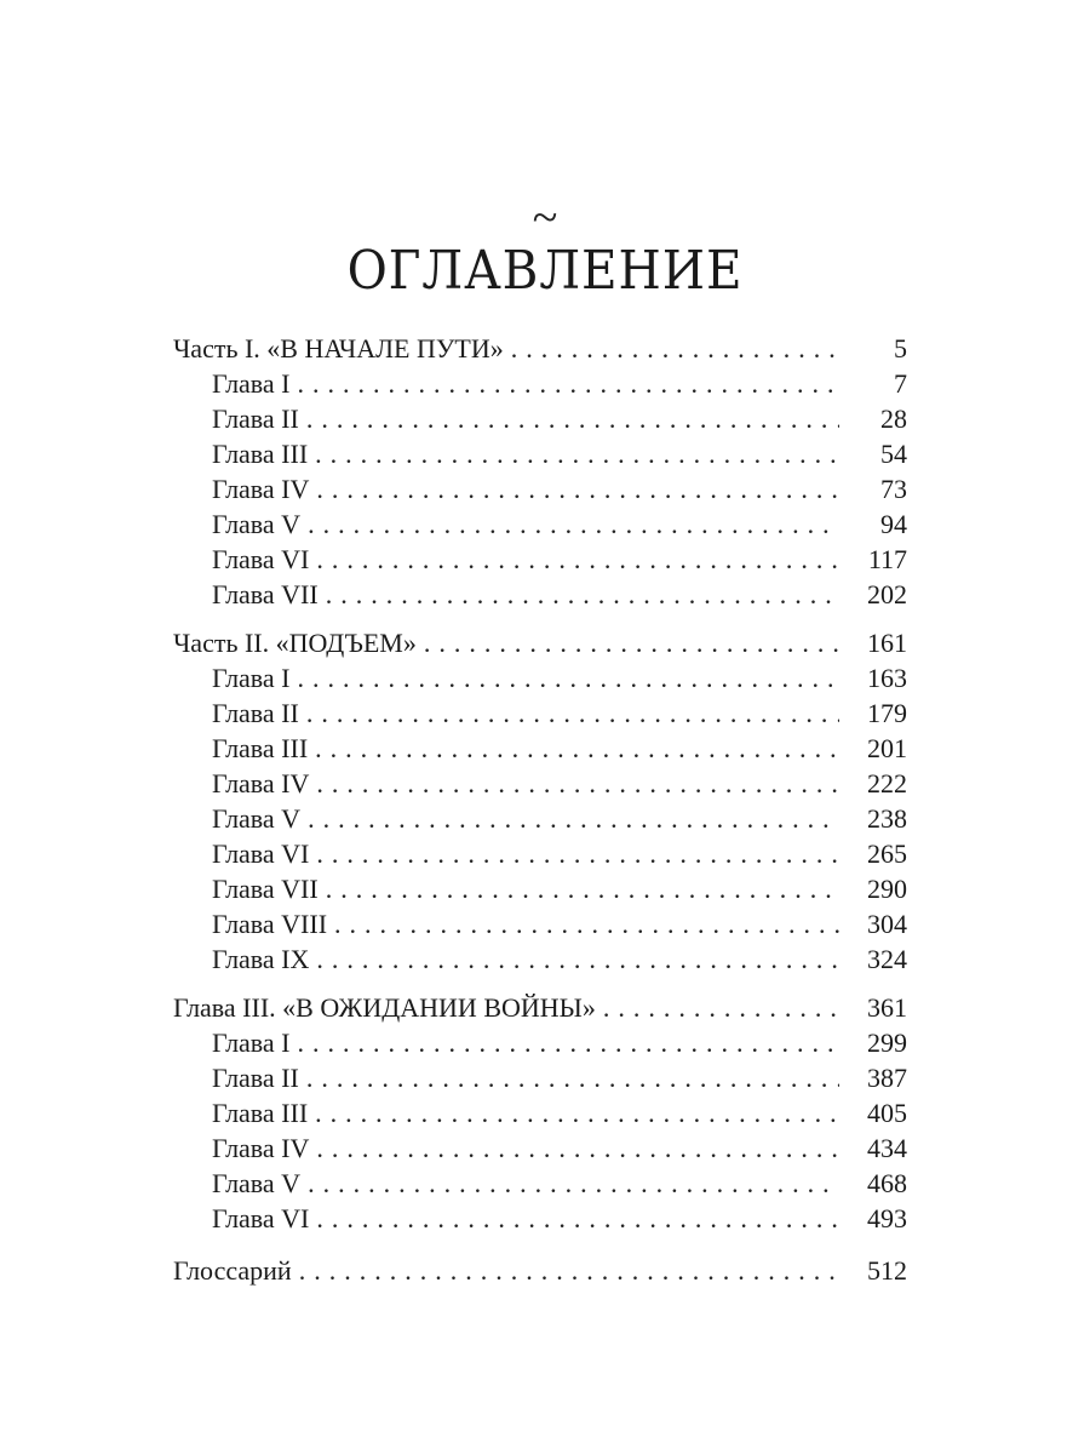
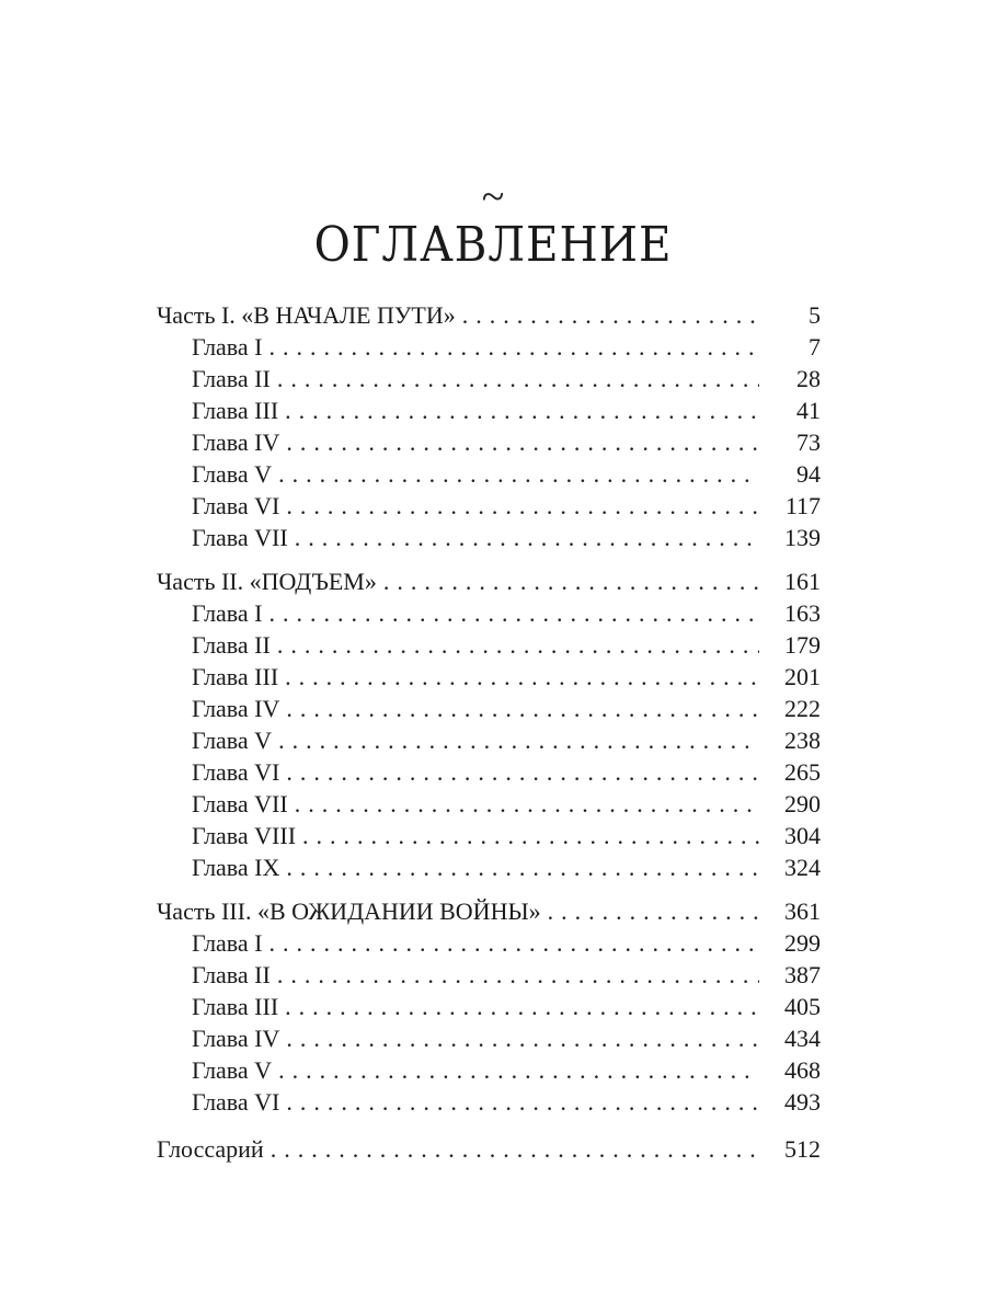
  ~
  ОГЛАВЛЕНИЕ
  Часть I. «В НАЧАЛЕ ПУТИ»
  5
  Глава I
  7
  Глава II
  28
  Глава III
- 54
+ 41
  Глава IV
  73
  Глава V
  94
  Глава VI
  117
  Глава VII
- 202
+ 139
  Часть II. «ПОДЪЕМ»
  161
  Глава I
  163
  Глава II
  179
  Глава III
  201
  Глава IV
  222
  Глава V
  238
  Глава VI
  265
  Глава VII
  290
  Глава VIII
  304
  Глава IX
  324
- Глава III. «В ОЖИДАНИИ ВОЙНЫ»
+ Часть III. «В ОЖИДАНИИ ВОЙНЫ»
  361
  Глава I
  299
  Глава II
  387
  Глава III
  405
  Глава IV
  434
  Глава V
  468
  Глава VI
  493
  Глоссарий
  512
